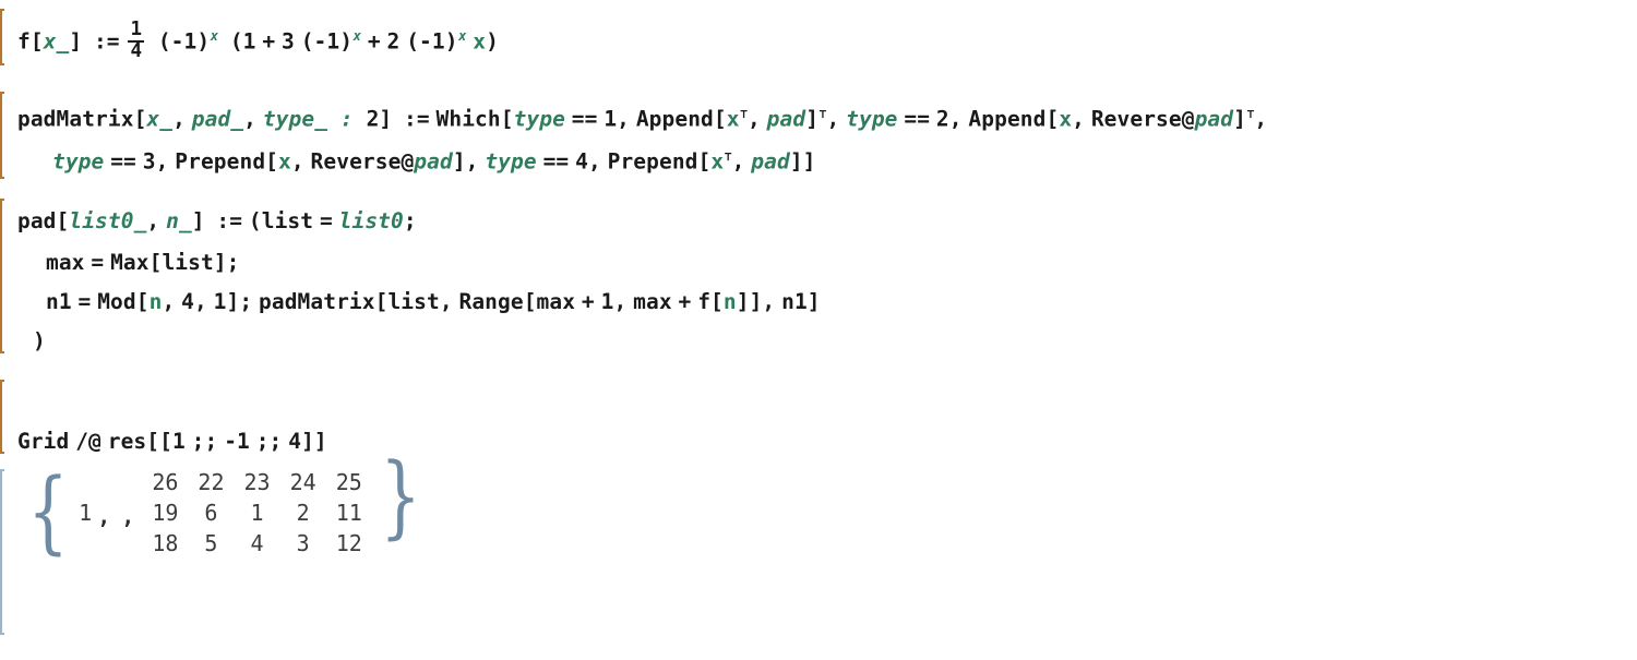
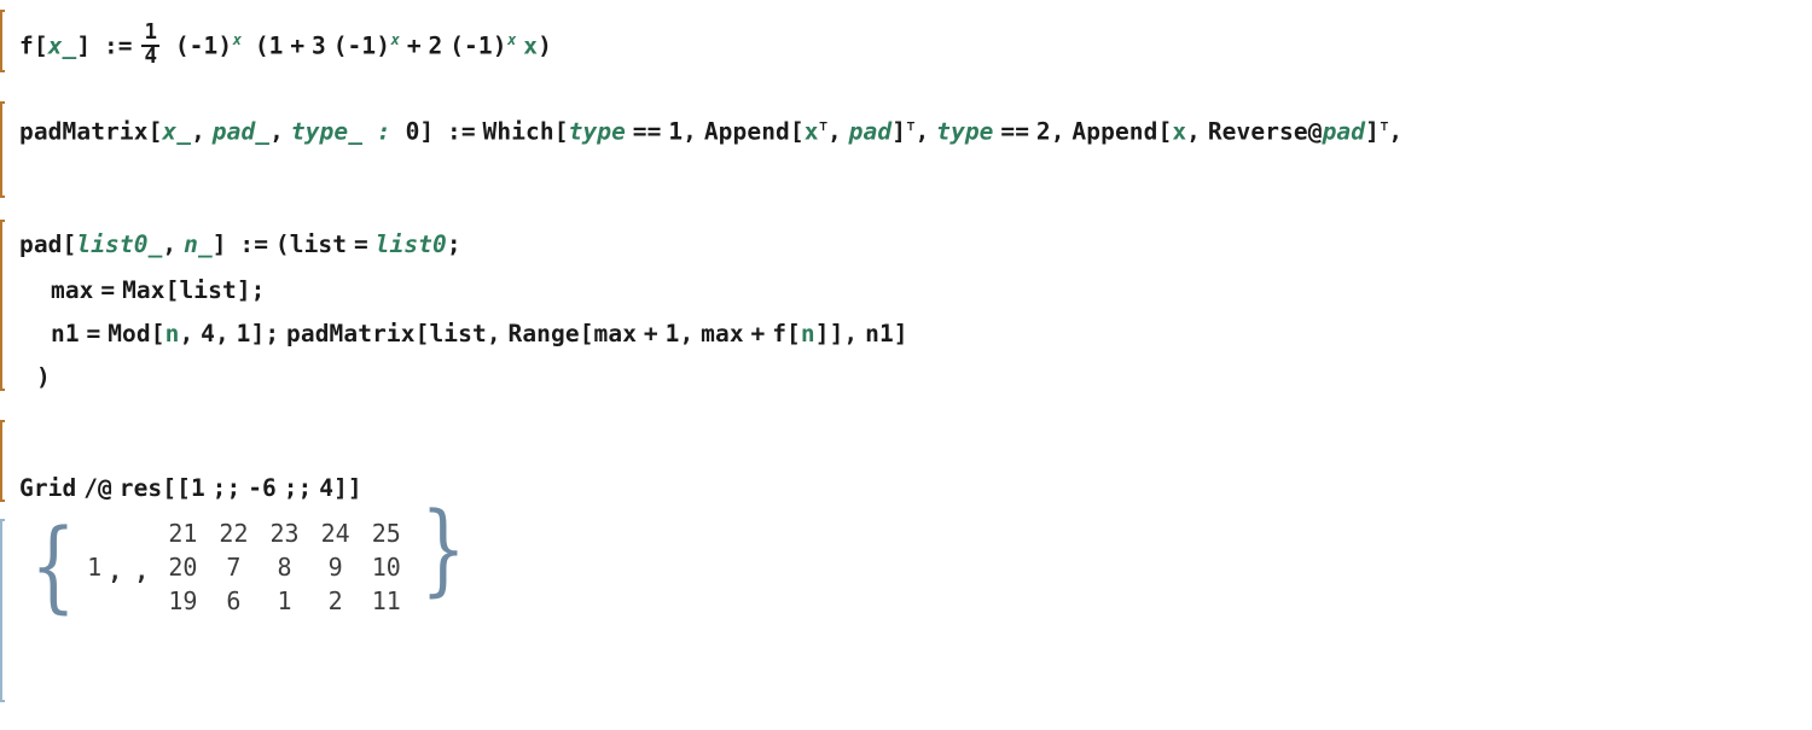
  f[x_] :=
  1
  4
  (-1)x (1 + 3 (-1)x + 2 (-1)x x)
- padMatrix[x_, pad_, type_ : 2] := Which[type == 1, Append[x⊤, pad]⊤, type == 2, Append[x, Reverse@pad]⊤,
+ padMatrix[x_, pad_, type_ : 0] := Which[type == 1, Append[x⊤, pad]⊤, type == 2, Append[x, Reverse@pad]⊤,
- type == 3, Prepend[x, Reverse@pad], type == 4, Prepend[x⊤, pad]]
  pad[list0_, n_] := (list = list0;
  max = Max[list];
  n1 = Mod[n, 4, 1]; padMatrix[list, Range[max + 1, max + f[n]], n1]
  )
- Grid /@ res[[1 ;; -1 ;; 4]]
+ Grid /@ res[[1 ;; -6 ;; 4]]
  {
  1
  ,
  ,
- 26	22	23	24	25
+ 21	22	23	24	25
+ 20	7	8	9	10
  19	6	1	2	11
- 18	5	4	3	12
  }
